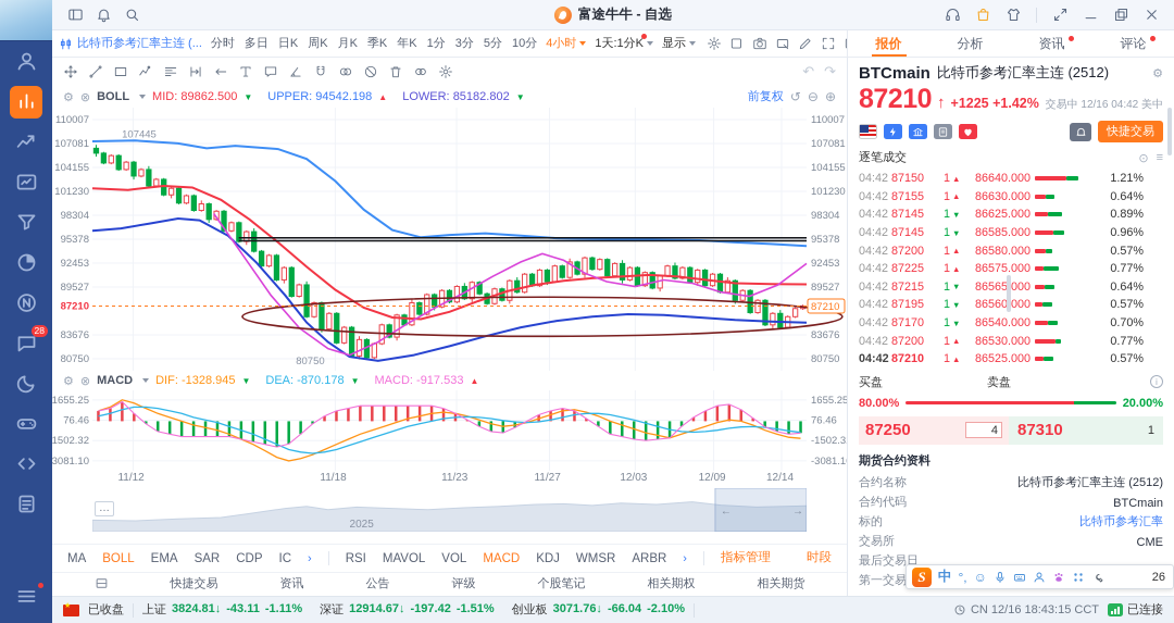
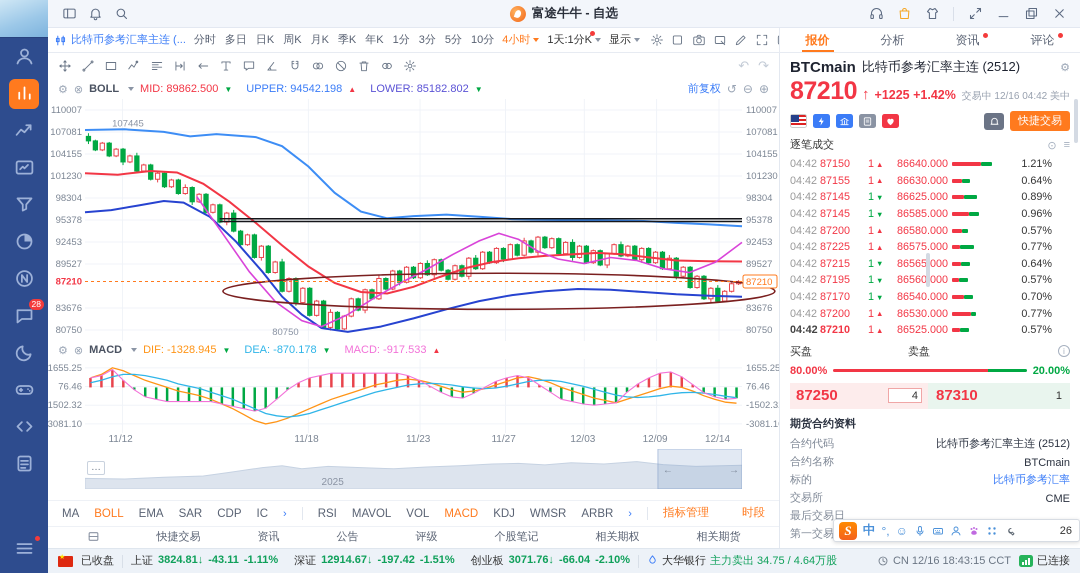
  28
  富途牛牛 - 自选
  比特币参考汇率主连 (...
  分时
  多日
  日K
  周K
  月K
  季K
  年K
  1分
  3分
  5分
  10分
  4小时
  1天:1分K
  显示
  报价
  分析
  资讯
  评论
  ↶
  ↷
  ⚙
  ⊗
  BOLL
  MID: 89862.500
  ▼
  UPPER: 94542.198
  ▲
  LOWER: 85182.802
  ▼
  前复权
  ↺
  ⊖
  ⊕
  110007
  110007
  107081
  107081
  104155
  104155
  101230
  101230
  98304
  98304
  95378
  95378
  92453
  92453
  89527
  89527
  83676
  83676
  80750
  80750
  87210
  87210
  107445
  80750
  ⚙
  ⊗
  MACD
  DIF: -1328.945
  ▼
  DEA: -870.178
  ▼
  MACD: -917.533
  ▲
  1655.25
  1655.25
  76.46
  76.46
  1502.32
  -1502.3
  3081.10
  -3081.1
  11/12
  11/18
  11/23
  11/27
  12/03
  12/09
  12/14
  ←
  →
  …
  2025
  MA
  BOLL
  EMA
  SAR
  CDP
  IC
  ›
  RSI
  MAVOL
  VOL
  MACD
  KDJ
  WMSR
  ARBR
  ›
  指标管理
  时段
  快捷交易
  资讯
  公告
  评级
  个股笔记
  相关期权
  相关期货
  BTCmain
  比特币参考汇率主连 (2512)
  ⚙
  87210
  ↑
  +1225 +1.42%
  交易中 12/16 04:42 美中
  快捷交易
  逐笔成交
  ⊙
  ≡
  04:42
  87150
  1
  ▲
  86640.000
  1.21%
  04:42
  87155
  1
  ▲
  86630.000
  0.64%
  04:42
  87145
  1
  ▼
  86625.000
  0.89%
  04:42
  87145
  1
  ▼
  86585.000
  0.96%
  04:42
  87200
  1
  ▲
  86580.000
  0.57%
  04:42
  87225
  1
  ▲
  86575.000
  0.77%
  04:42
  87215
  1
  ▼
  86565000
  0.64%
  04:42
  87195
  1
  ▼
  86560000
  0.57%
  04:42
  87170
  1
  ▼
  86540.000
  0.70%
  04:42
  87200
  1
  ▲
  86530.000
  0.77%
  04:42
  87210
  1
  ▲
  86525.000
  0.57%
  买盘
  卖盘
  i
  80.00%
  20.00%
  87250
  4
  87310
  1
  期货合约资料
- 合约名称
+ 合约代码
  比特币参考汇率主连 (2512)
- 合约代码
+ 合约名称
  BTCmain
  标的
  比特币参考汇率
  交易所
  CME
  最后交易日
  第一交易
  已收盘
  上证
  3824.81↓
  -43.11
  -1.11%
  深证
  12914.67↓
  -197.42
  -1.51%
  创业板
  3071.76↓
  -66.04
  -2.10%
+ 大华银行
+ 主力卖出 34.75 / 4.64万股
  CN 12/16 18:43:15 CCT
  已连接
  S
  中
  °,
  ☺
  26
